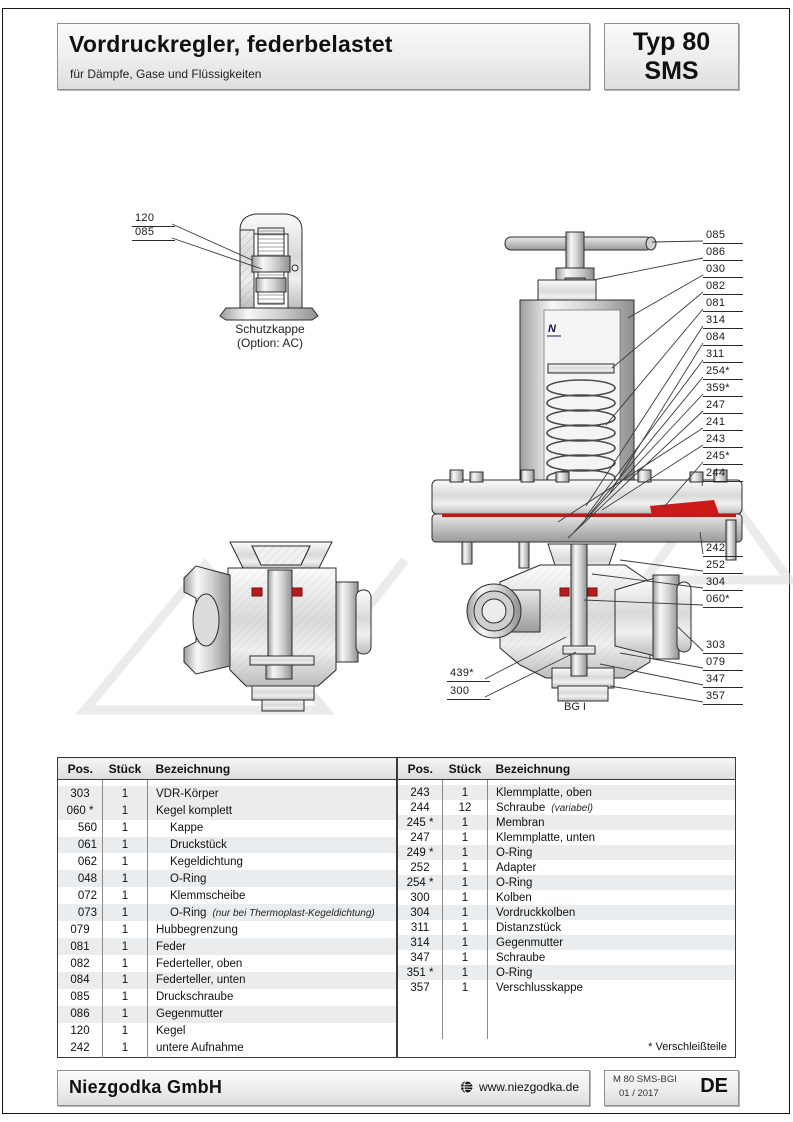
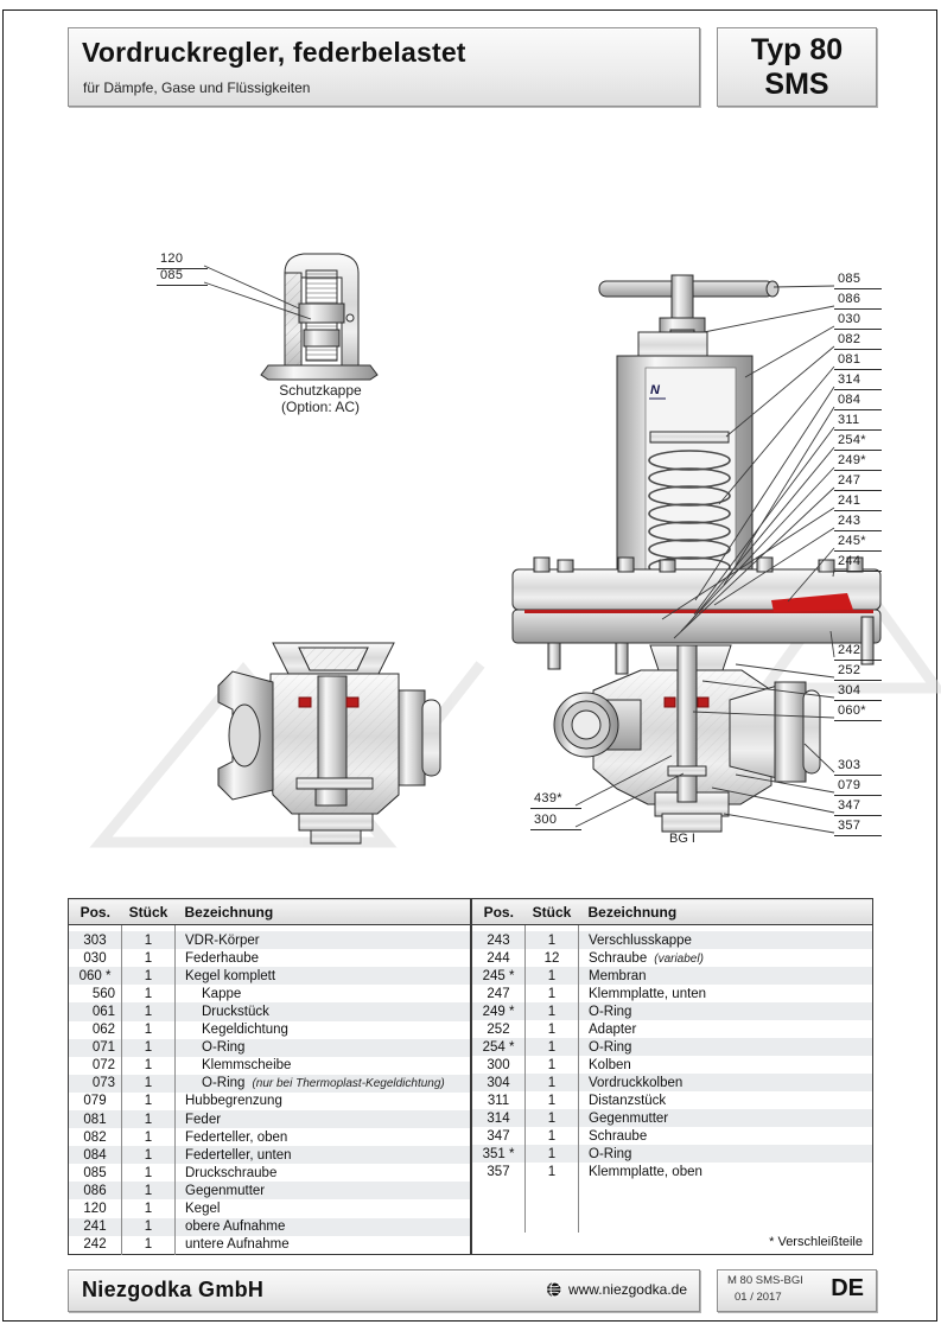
  Vordruckregler, federbelastet
  für Dämpfe, Gase und Flüssigkeiten
  Typ 80
  SMS
  N
  Schutzkappe
  (Option: AC)
  BG I
  085
  086
  030
  082
  081
  314
  084
  311
  254*
- 359*
+ 249*
  247
  241
  243
  245*
  244
  242
  252
  304
  060*
  303
  079
  347
  357
  439*
  300
  120
  085
  Pos.	Stück	Bezeichnung
  303	1	VDR-Körper
+ 030	1	Federhaube
  060 *	1	Kegel komplett
  560	1	Kappe
  061	1	Druckstück
  062	1	Kegeldichtung
- 048	1	O-Ring
+ 071	1	O-Ring
  072	1	Klemmscheibe
  073	1	O-Ring (nur bei Thermoplast-Kegeldichtung)
  079	1	Hubbegrenzung
  081	1	Feder
  082	1	Federteller, oben
  084	1	Federteller, unten
  085	1	Druckschraube
  086	1	Gegenmutter
  120	1	Kegel
+ 241	1	obere Aufnahme
  242	1	untere Aufnahme
  Pos.	Stück	Bezeichnung
- 243	1	Klemmplatte, oben
+ 243	1	Verschlusskappe
  244	12	Schraube (variabel)
  245 *	1	Membran
  247	1	Klemmplatte, unten
  249 *	1	O-Ring
  252	1	Adapter
  254 *	1	O-Ring
  300	1	Kolben
  304	1	Vordruckkolben
  311	1	Distanzstück
  314	1	Gegenmutter
  347	1	Schraube
  351 *	1	O-Ring
- 357	1	Verschlusskappe
+ 357	1	Klemmplatte, oben
  * Verschleißteile
  Niezgodka GmbH
  www.niezgodka.de
  M 80 SMS-BGI
  01 / 2017
  DE
